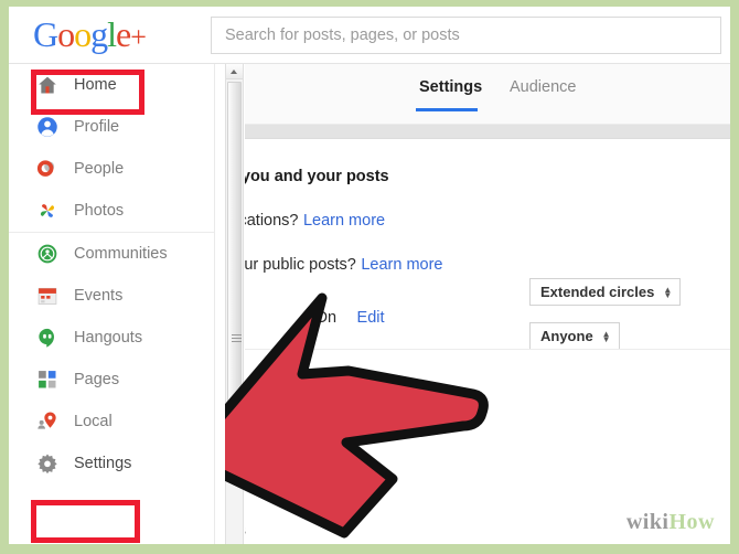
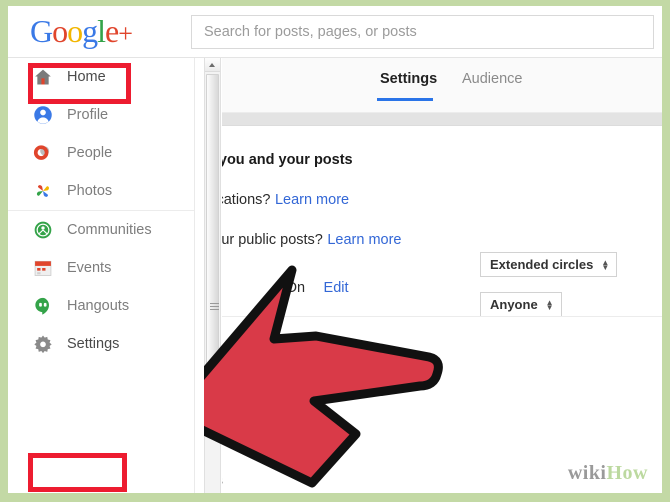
  Google+
  Search for posts, pages, or posts
  Home
  Profile
  People
  Photos
  Communities
  Events
  Hangouts
- Pages
- Local
  Settings
  Settings
  Audience
  you and your posts
  ations? Learn more
  ur public posts? Learn more
  Extended circles
  ▲
  ▼
  Anyone
  ▲
  ▼
  wikiHow
